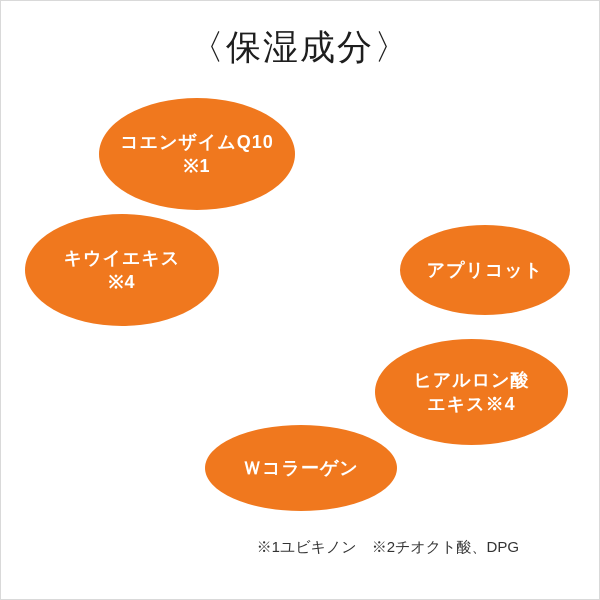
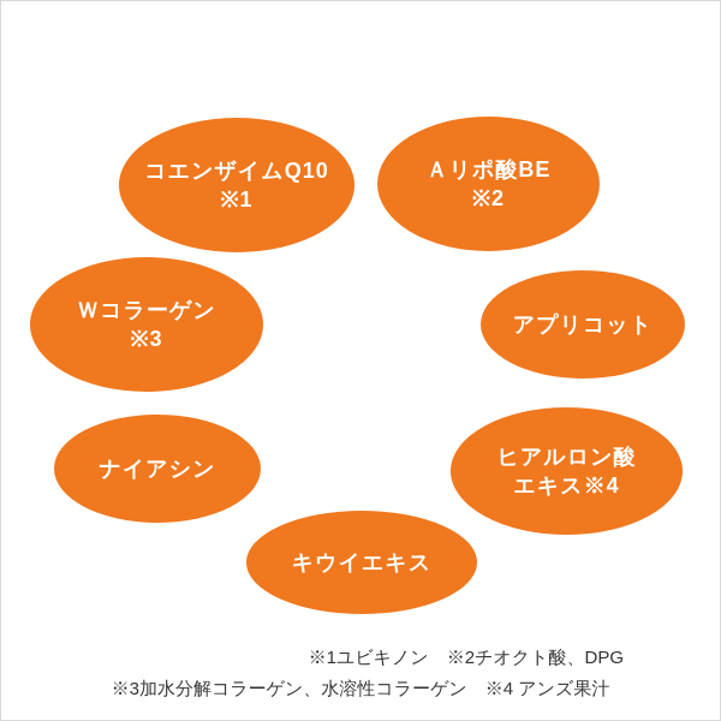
- 〈保湿成分〉
  コエンザイムQ10
  ※1
+ Ａリポ酸BE
+ ※2
- キウイエキス
+ Ｗコラーゲン
- ※4
+ ※3
  アプリコット
+ ナイアシン
  ヒアルロン酸
  エキス※4
- Ｗコラーゲン
+ キウイエキス
  ※1ユビキノン ※2チオクト酸、DPG
+ ※3加水分解コラーゲン、水溶性コラーゲン ※4 アンズ果汁
